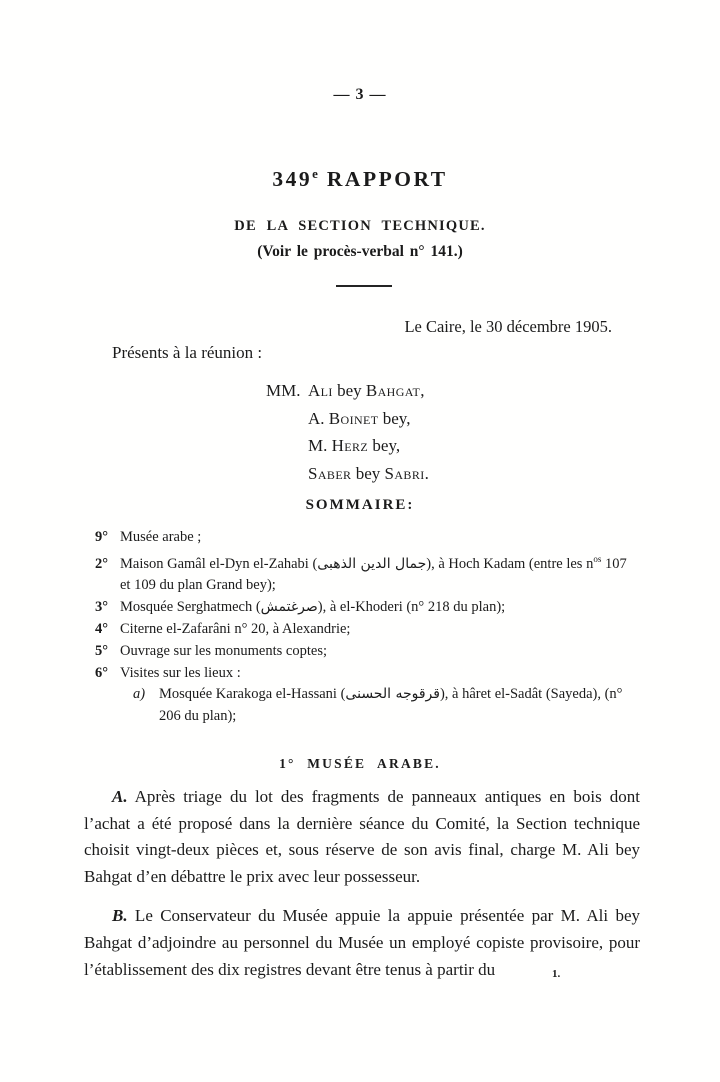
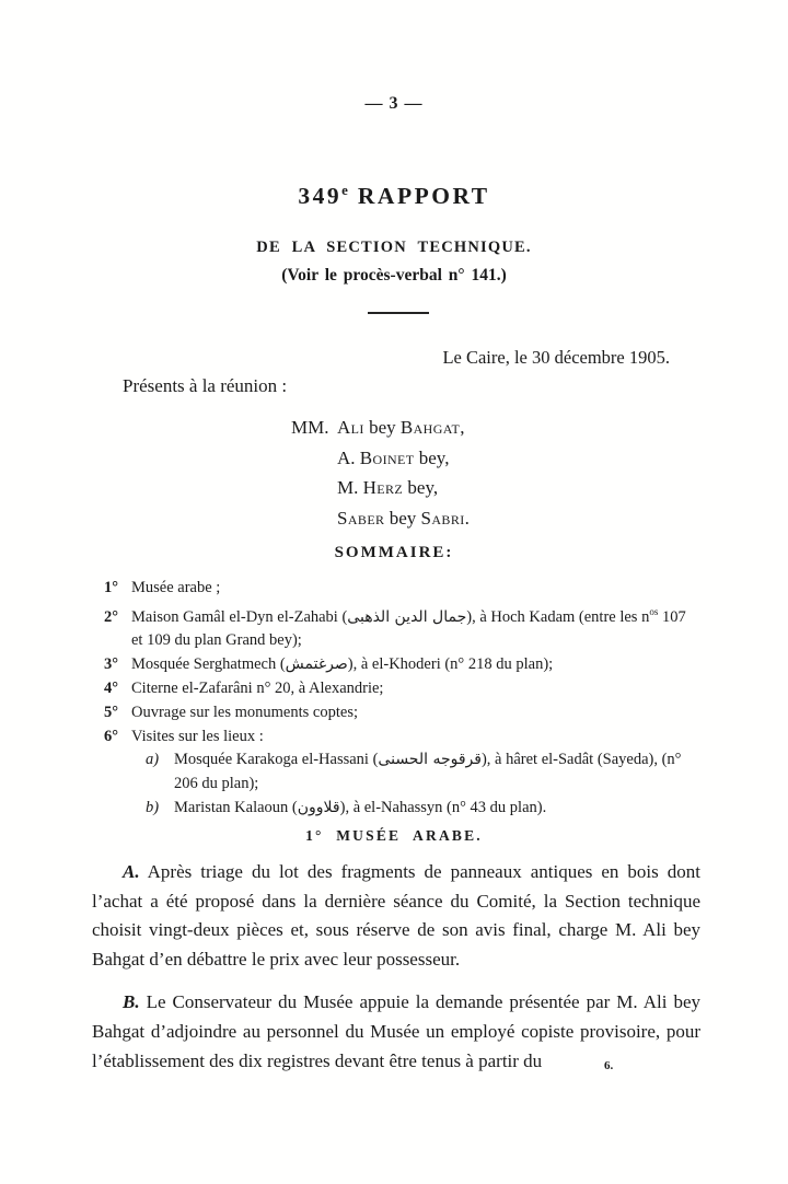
  — 3 —
  349e RAPPORT
  DE LA SECTION TECHNIQUE.
  (Voir le procès-verbal n° 141.)
  Le Caire, le 30 décembre 1905.
  Présents à la réunion :
  MM.
  Ali bey Bahgat,
  A. Boinet bey,
  M. Herz bey,
  Saber bey Sabri.
  SOMMAIRE:
- 9° Musée arabe ;
+ 1° Musée arabe ;
  2° Maison Gamâl el-Dyn el-Zahabi ( جمال الدين الذهبى ), à Hoch Kadam (entre les nos 107 et 109 du plan Grand bey);
  3° Mosquée Serghatmech ( صرغتمش ), à el-Khoderi (n° 218 du plan);
  4° Citerne el-Zafarâni n° 20, à Alexandrie;
  5° Ouvrage sur les monuments coptes;
  6° Visites sur les lieux :
  a) Mosquée Karakoga el-Hassani ( قرقوجه الحسنى ), à hâret el-Sadât (Sayeda), (n° 206 du plan);
+ b) Maristan Kalaoun ( قلاوون ), à el-Nahassyn (n° 43 du plan).
  1° MUSÉE ARABE.
  A. Après triage du lot des fragments de panneaux antiques en bois dont l’achat a été proposé dans la dernière séance du Comité, la Section technique choisit vingt-deux pièces et, sous réserve de son avis final, charge M. Ali bey Bahgat d’en débattre le prix avec leur possesseur.
- B. Le Conservateur du Musée appuie la appuie présentée par M. Ali bey Bahgat d’adjoindre au personnel du Musée un employé copiste provisoire, pour l’établissement des dix registres devant être tenus à partir du
+ B. Le Conservateur du Musée appuie la demande présentée par M. Ali bey Bahgat d’adjoindre au personnel du Musée un employé copiste provisoire, pour l’établissement des dix registres devant être tenus à partir du
- 1.
+ 6.
